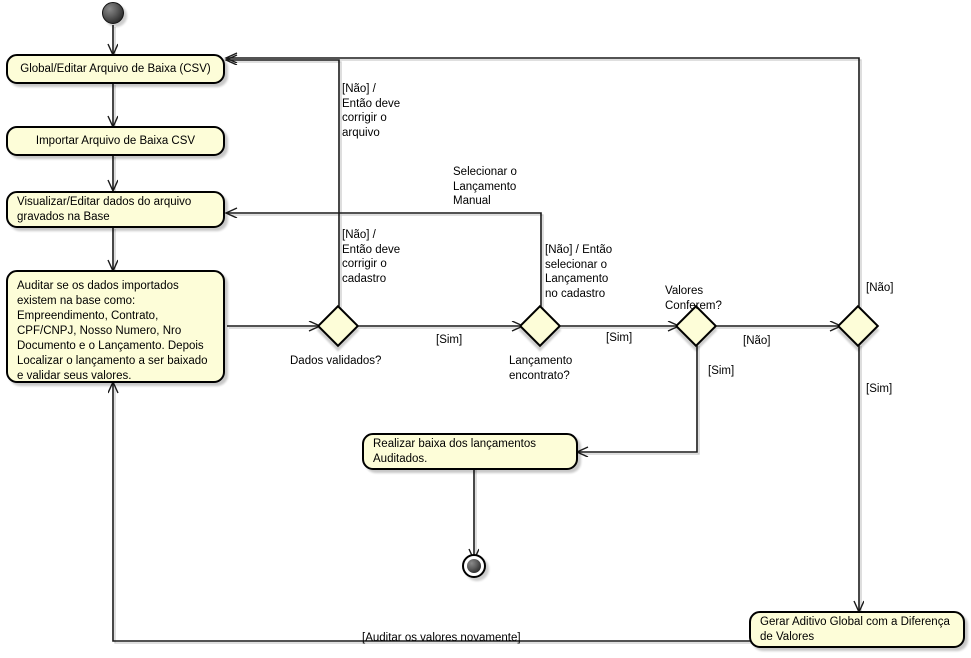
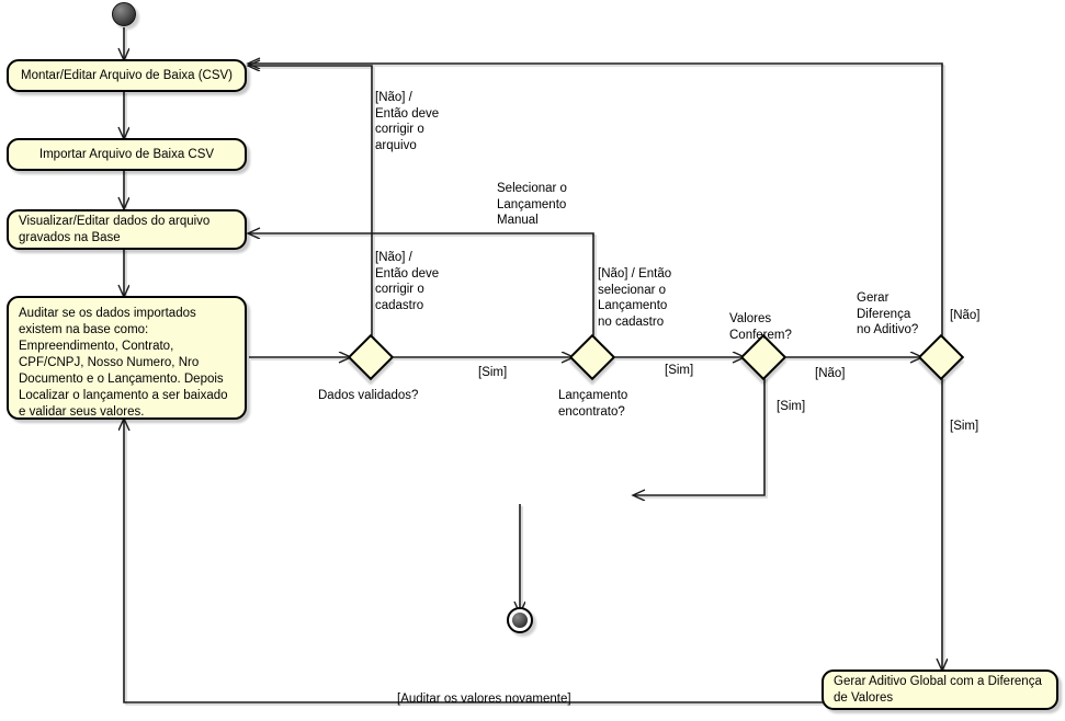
- Global/Editar Arquivo de Baixa (CSV)
+ Montar/Editar Arquivo de Baixa (CSV)
  Importar Arquivo de Baixa CSV
  Visualizar/Editar dados do arquivo
  gravados na Base
  Auditar se os dados importados
  existem na base como:
  Empreendimento, Contrato,
  CPF/CNPJ, Nosso Numero, Nro
  Documento e o Lançamento. Depois
  Localizar o lançamento a ser baixado
  e validar seus valores.
- Realizar baixa dos lançamentos
- Auditados.
  Gerar Aditivo Global com a Diferença
  de Valores
  Dados validados?
  Lançamento
  encontrato?
  Valores
  Conferem?
+ Gerar
+ Diferença
+ no Aditivo?
  [Não] /
  Então deve
  corrigir o
  arquivo
  Selecionar o
  Lançamento
  Manual
  [Não] /
  Então deve
  corrigir o
  cadastro
  [Não] / Então
  selecionar o
  Lançamento
  no cadastro
  [Sim]
  [Sim]
  [Não]
  [Sim]
  [Não]
  [Sim]
  [Auditar os valores novamente]
